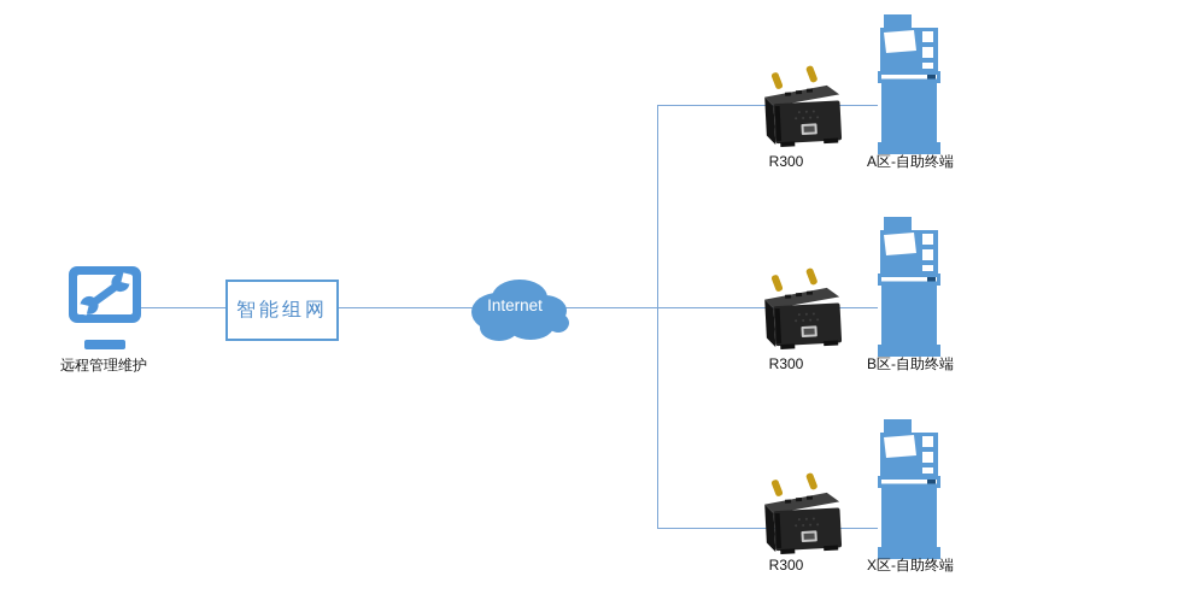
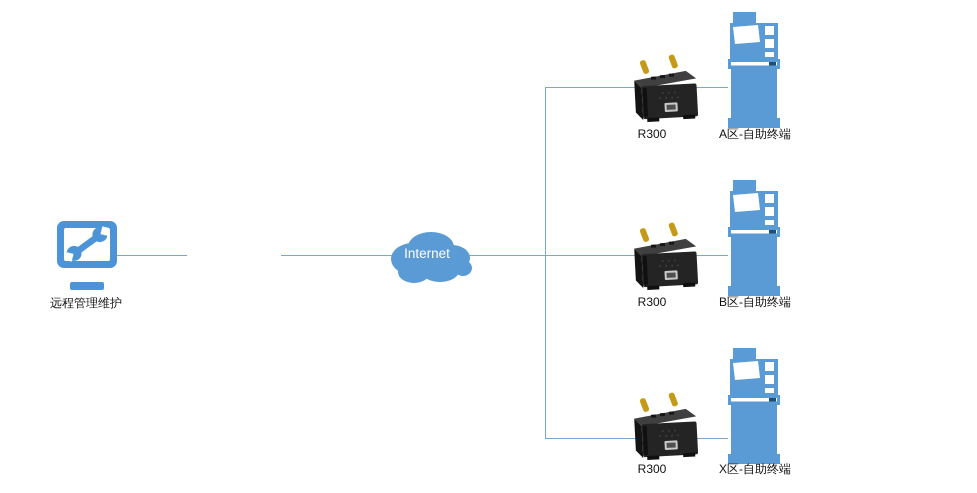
  远程管理维护
- 智能组网
  Internet
  R300
  A区-自助终端
  R300
  B区-自助终端
  R300
  X区-自助终端
